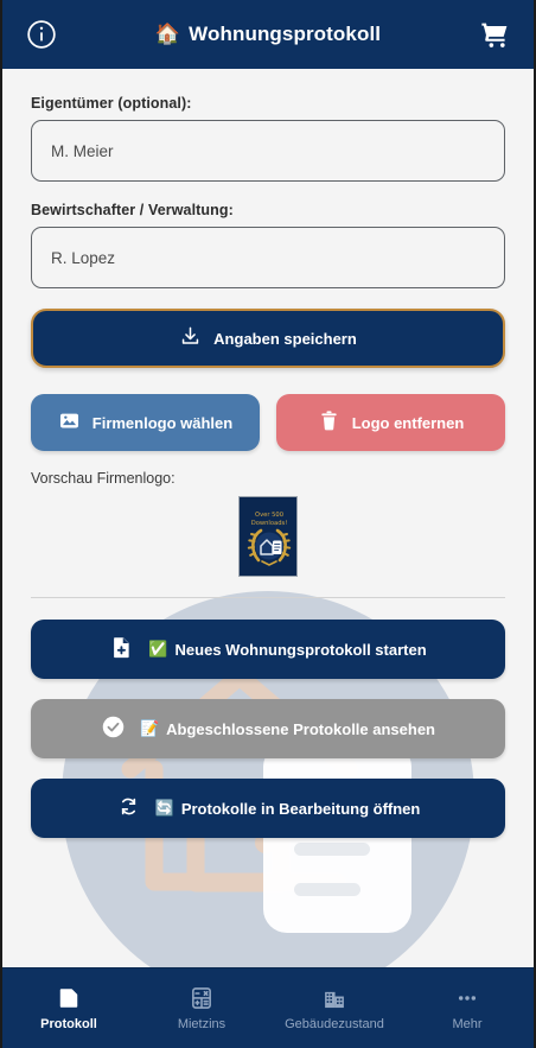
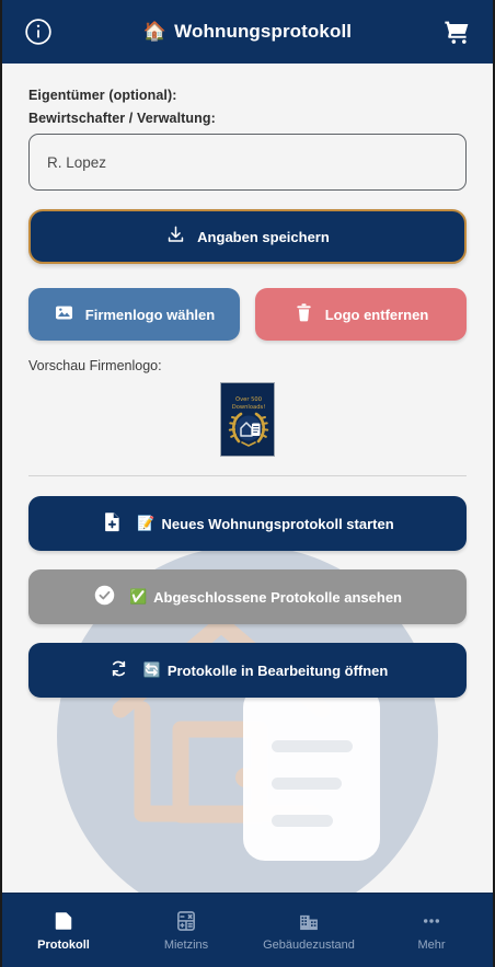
  🏠
  Wohnungsprotokoll
  Eigentümer (optional):
- M. Meier
  Bewirtschafter / Verwaltung:
  R. Lopez
  Angaben speichern
  Firmenlogo wählen
  Logo entfernen
  Vorschau Firmenlogo:
- ✅
+ 📝
  Neues Wohnungsprotokoll starten
- 📝
+ ✅
  Abgeschlossene Protokolle ansehen
  🔄
  Protokolle in Bearbeitung öffnen
  Protokoll
  Mietzins
  Gebäudezustand
  Mehr
